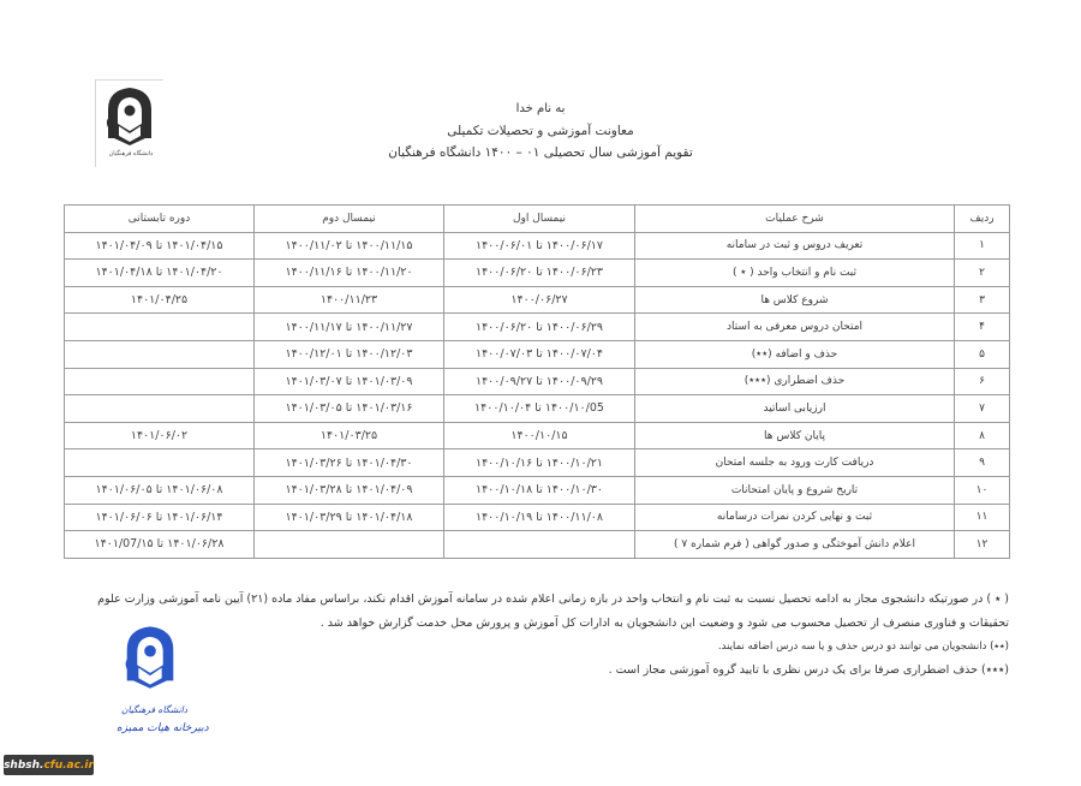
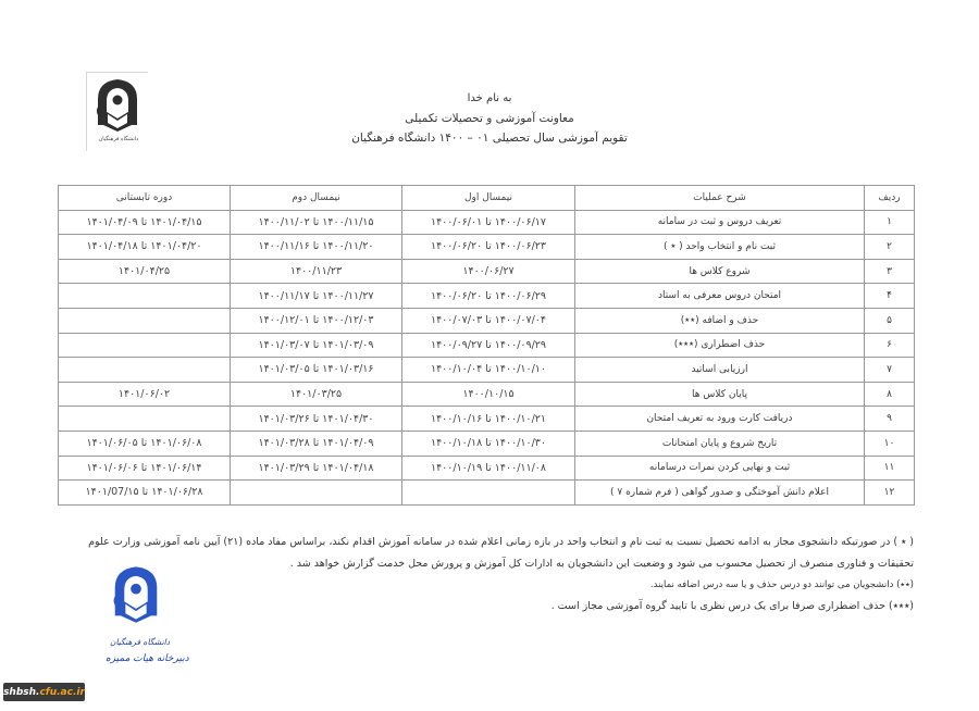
  به نام خدا
  معاونت آموزشی و تحصیلات تکمیلی
  تقویم آموزشی سال تحصیلی ۰۱ – ۱۴۰۰ دانشگاه فرهنگیان
  ردیف	شرح عملیات	نیمسال اول	نیمسال دوم	دوره تابستانی
  ۱	تعریف دروس و ثبت در سامانه	۱۴۰۰/۰۶/۱۷ تا ۱۴۰۰/۰۶/۰۱	۱۴۰۰/۱۱/۱۵ تا ۱۴۰۰/۱۱/۰۲	۱۴۰۱/۰۴/۱۵ تا ۱۴۰۱/۰۴/۰۹
  ۲	ثبت نام و انتخاب واحد ( ٭ )	۱۴۰۰/۰۶/۲۳ تا ۱۴۰۰/۰۶/۲۰	۱۴۰۰/۱۱/۲۰ تا ۱۴۰۰/۱۱/۱۶	۱۴۰۱/۰۴/۲۰ تا ۱۴۰۱/۰۴/۱۸
  ۳	شروع کلاس ها	۱۴۰۰/۰۶/۲۷	۱۴۰۰/۱۱/۲۳	۱۴۰۱/۰۴/۲۵
  ۴	امتحان دروس معرفی به استاد	۱۴۰۰/۰۶/۲۹ تا ۱۴۰۰/۰۶/۲۰	۱۴۰۰/۱۱/۲۷ تا ۱۴۰۰/۱۱/۱۷
  ۵	حذف و اضافه (٭٭)	۱۴۰۰/۰۷/۰۴ تا ۱۴۰۰/۰۷/۰۳	۱۴۰۰/۱۲/۰۳ تا ۱۴۰۰/۱۲/۰۱
  ۶	حذف اضطراری (٭٭٭)	۱۴۰۰/۰۹/۲۹ تا ۱۴۰۰/۰۹/۲۷	۱۴۰۱/۰۳/۰۹ تا ۱۴۰۱/۰۳/۰۷
- ۷	ارزیابی اساتید	۱۴۰۰/۱۰/05 تا ۱۴۰۰/۱۰/۰۴	۱۴۰۱/۰۳/۱۶ تا ۱۴۰۱/۰۳/۰۵
+ ۷	ارزیابی اساتید	۱۴۰۰/۱۰/۱۰ تا ۱۴۰۰/۱۰/۰۴	۱۴۰۱/۰۳/۱۶ تا ۱۴۰۱/۰۳/۰۵
  ۸	پایان کلاس ها	۱۴۰۰/۱۰/۱۵	۱۴۰۱/۰۳/۲۵	۱۴۰۱/۰۶/۰۲
- ۹	دریافت کارت ورود به جلسه امتحان	۱۴۰۰/۱۰/۲۱ تا ۱۴۰۰/۱۰/۱۶	۱۴۰۱/۰۴/۳۰ تا ۱۴۰۱/۰۳/۲۶
+ ۹	دریافت کارت ورود به تعریف امتحان	۱۴۰۰/۱۰/۲۱ تا ۱۴۰۰/۱۰/۱۶	۱۴۰۱/۰۴/۳۰ تا ۱۴۰۱/۰۳/۲۶
  ۱۰	تاریخ شروع و پایان امتحانات	۱۴۰۰/۱۰/۳۰ تا ۱۴۰۰/۱۰/۱۸	۱۴۰۱/۰۴/۰۹ تا ۱۴۰۱/۰۳/۲۸	۱۴۰۱/۰۶/۰۸ تا ۱۴۰۱/۰۶/۰۵
  ۱۱	ثبت و نهایی کردن نمرات درسامانه	۱۴۰۰/۱۱/۰۸ تا ۱۴۰۰/۱۰/۱۹	۱۴۰۱/۰۴/۱۸ تا ۱۴۰۱/۰۳/۲۹	۱۴۰۱/۰۶/۱۴ تا ۱۴۰۱/۰۶/۰۶
  ۱۲	اعلام دانش آموختگی و صدور گواهی ( فرم شماره ۷ )			۱۴۰۱/۰۶/۲۸ تا ۱۴۰۱/07/۱۵
  ( ٭ ) در صورتیکه دانشجوی مجاز به ادامه تحصیل نسبت به ثبت نام و انتخاب واحد در بازه زمانی اعلام شده در سامانه آموزش اقدام نکند، براساس مفاد ماده (۲۱) آیین نامه آموزشی وزارت علوم
  تحقیقات و فناوری منصرف از تحصیل محسوب می شود و وضعیت این دانشجویان به ادارات کل آموزش و پرورش محل خدمت گزارش خواهد شد .
  (٭٭) دانشجویان می توانند دو درس حذف و یا سه درس اضافه نمایند.
  (٭٭٭) حذف اضطراری صرفا برای یک درس نظری با تایید گروه آموزشی مجاز است .
  دانشگاه فرهنگیان
  دبیرخانه هیات ممیزه
  shbsh.
  cfu.ac.ir
